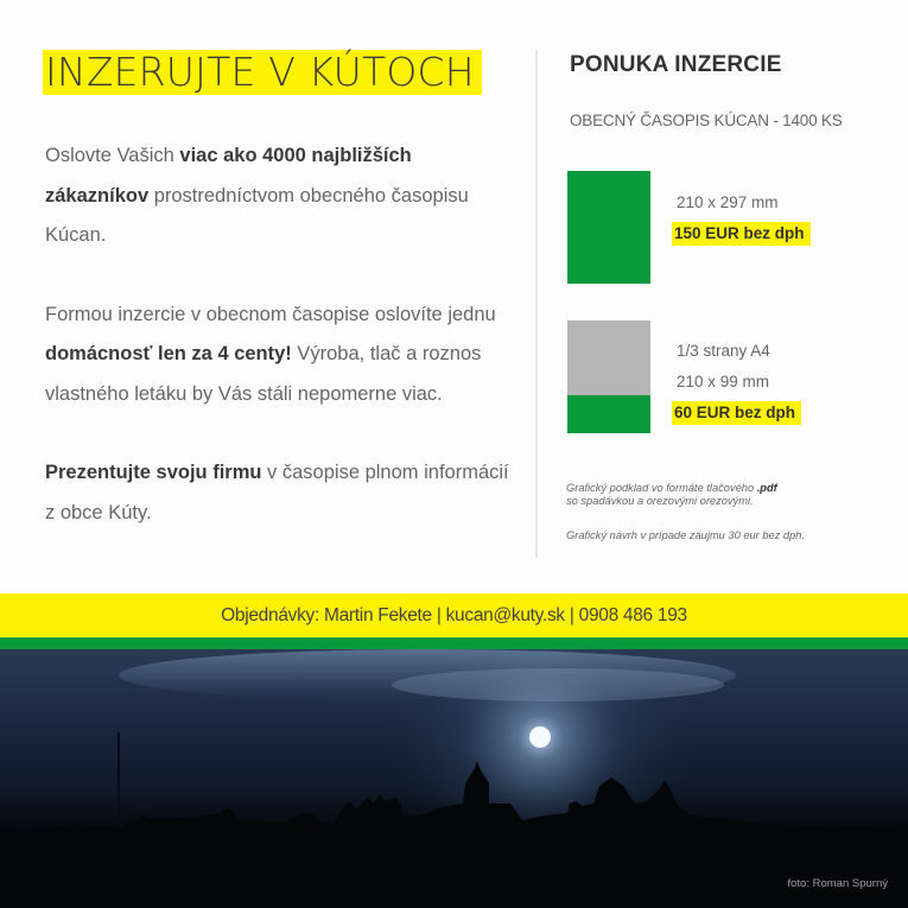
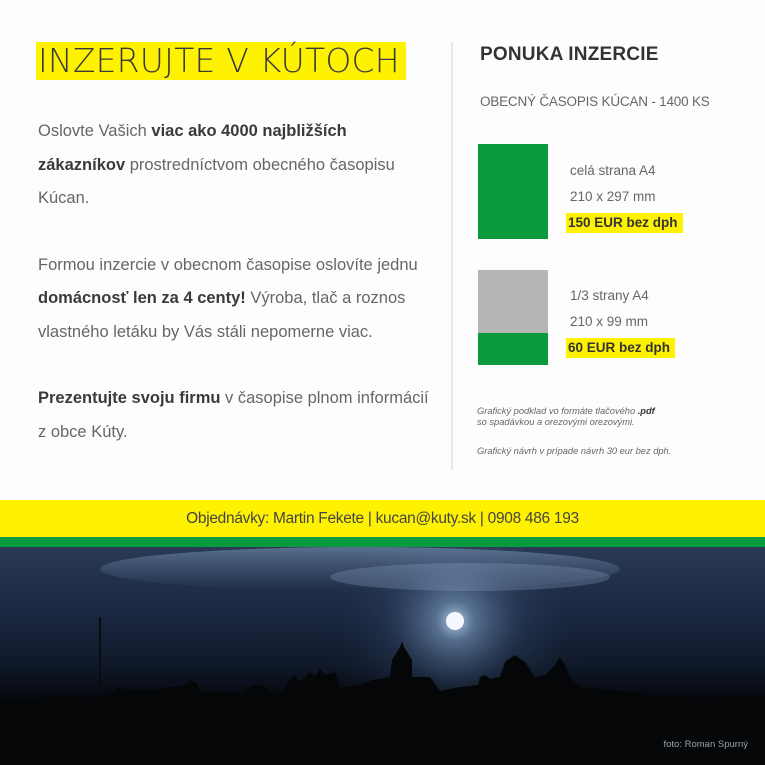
  INZERUJTE V KÚTOCH
  Oslovte Vašich viac ako 4000 najbližších zákazníkov prostredníctvom obecného časopisu Kúcan.
  Formou inzercie v obecnom časopise oslovíte jednu domácnosť len za 4 centy! Výroba, tlač a roznos vlastného letáku by Vás stáli nepomerne viac.
  Prezentujte svoju firmu v časopise plnom informácií z obce Kúty.
  PONUKA INZERCIE
  OBECNÝ ČASOPIS KÚCAN - 1400 KS
+ celá strana A4
  210 x 297 mm
  150 EUR bez dph
  1/3 strany A4
  210 x 99 mm
  60 EUR bez dph
  Grafický podklad vo formáte tlačového .pdf
  so spadávkou a orezovými orezovými.
- Grafický návrh v prípade záujmu 30 eur bez dph.
+ Grafický návrh v prípade návrh 30 eur bez dph.
  Objednávky: Martin Fekete | kucan@kuty.sk | 0908 486 193
  foto: Roman Spurný
